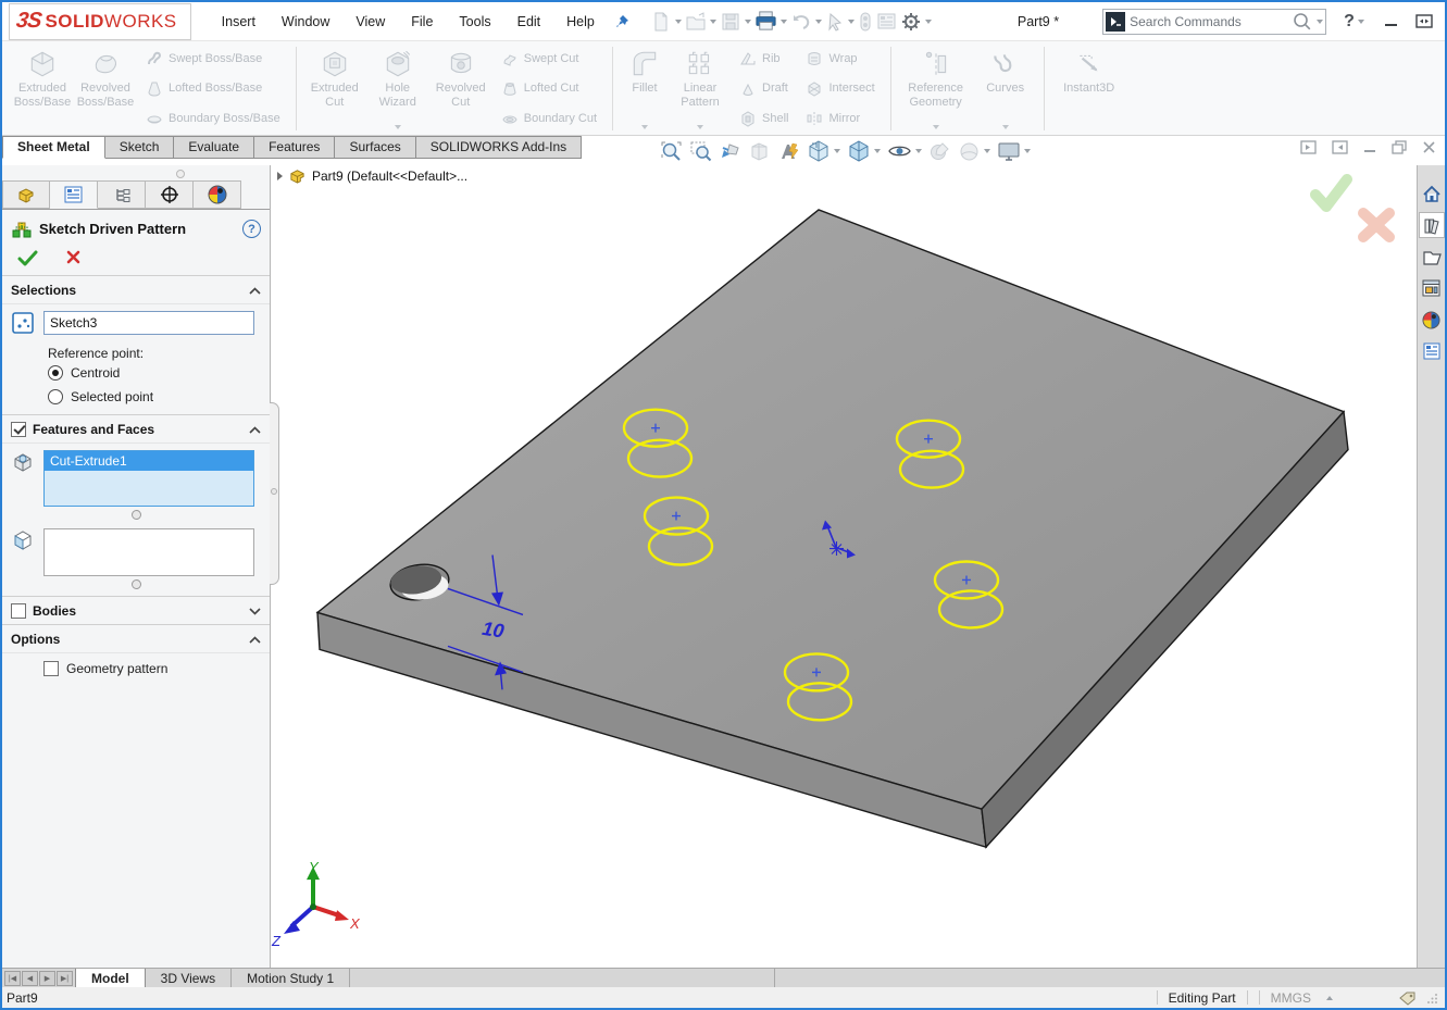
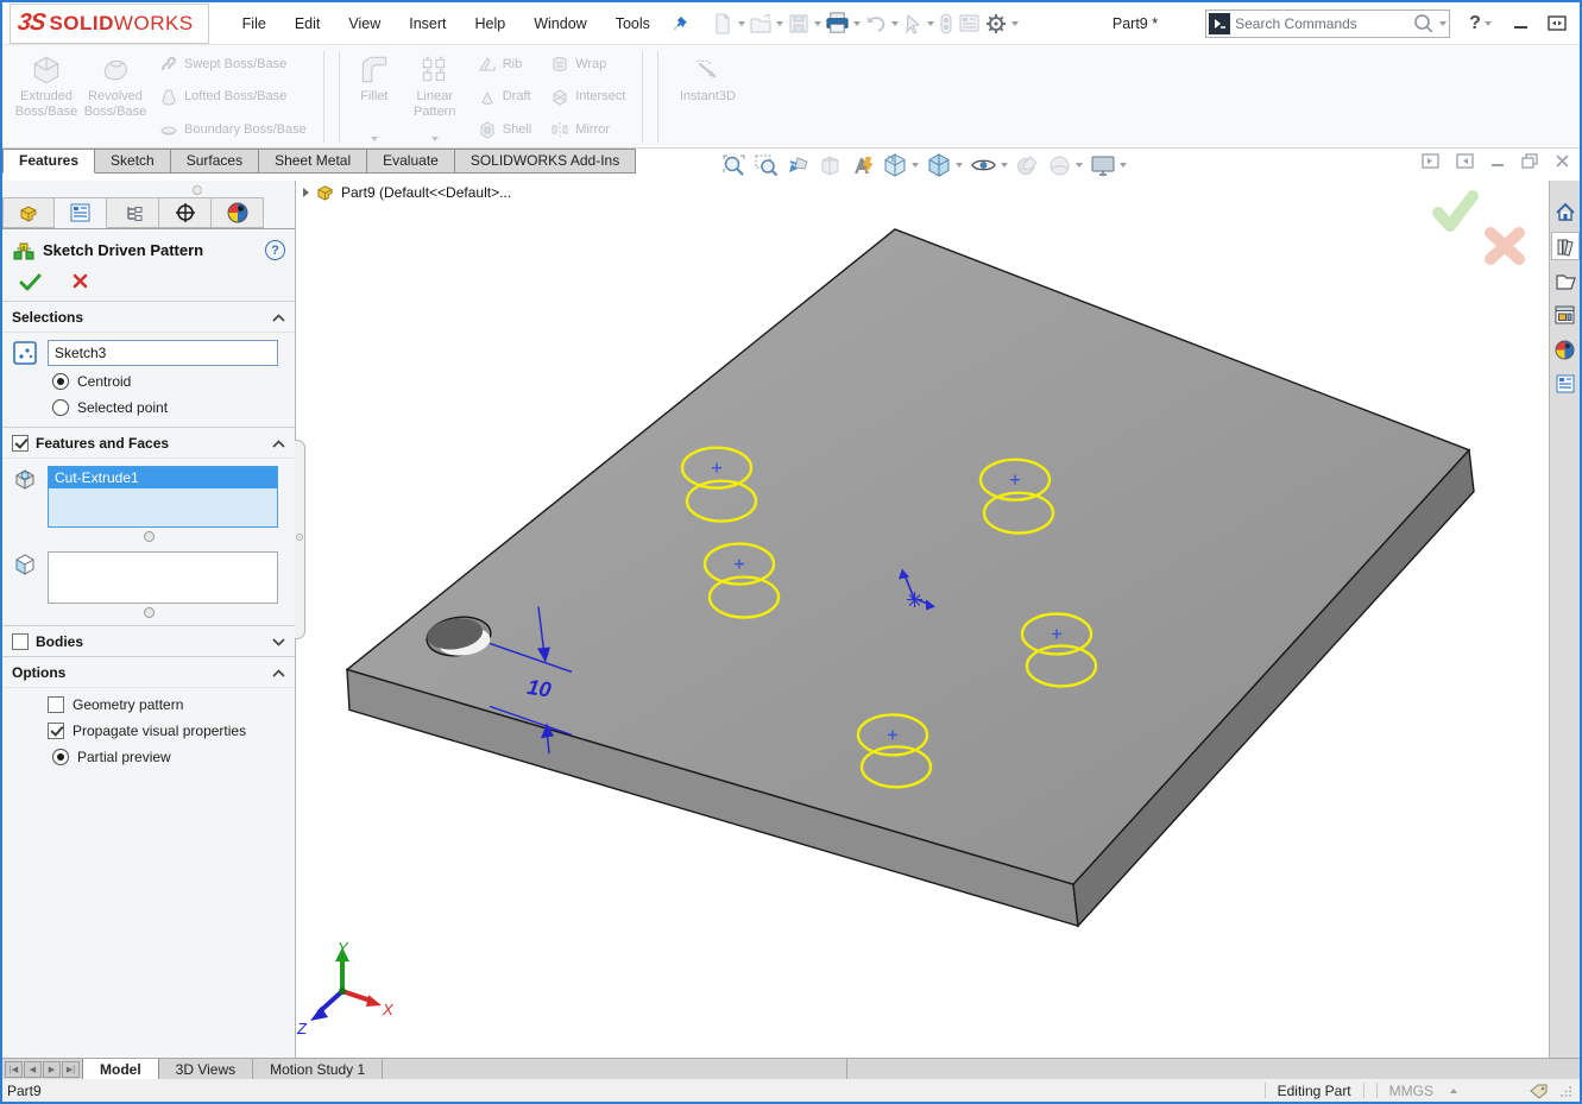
  SOLIDWORKS
- Insert
+ File
- Window
+ Edit
  View
- File
+ Insert
- Tools
+ Help
- Edit
+ Window
- Help
+ Tools
  Part9 *
  Search Commands
  ?
  Extruded Boss/Base
  Revolved Boss/Base
  Swept Boss/Base
  Lofted Boss/Base
  Boundary Boss/Base
- Extruded Cut
- Hole Wizard
- Revolved Cut
- Swept Cut
- Lofted Cut
- Boundary Cut
  Fillet
  Linear Pattern
  Rib
  Draft
  Shell
  Wrap
  Intersect
  Mirror
- Reference Geometry
- Curves
  Instant3D
- Sheet Metal
+ Features
  Sketch
- Evaluate
+ Surfaces
- Features
+ Sheet Metal
- Surfaces
+ Evaluate
  SOLIDWORKS Add-Ins
  Sketch Driven Pattern
  ?
  Selections
  Sketch3
- Reference point:
  Centroid
  Selected point
  Features and Faces
  Cut-Extrude1
  Bodies
  Options
  Geometry pattern
+ Propagate visual properties
+ Partial preview
  Y
  X
  Z
  Part9 (Default<<Default>...
  Model
  3D Views
  Motion Study 1
  Part9
  Editing Part
  MMGS
